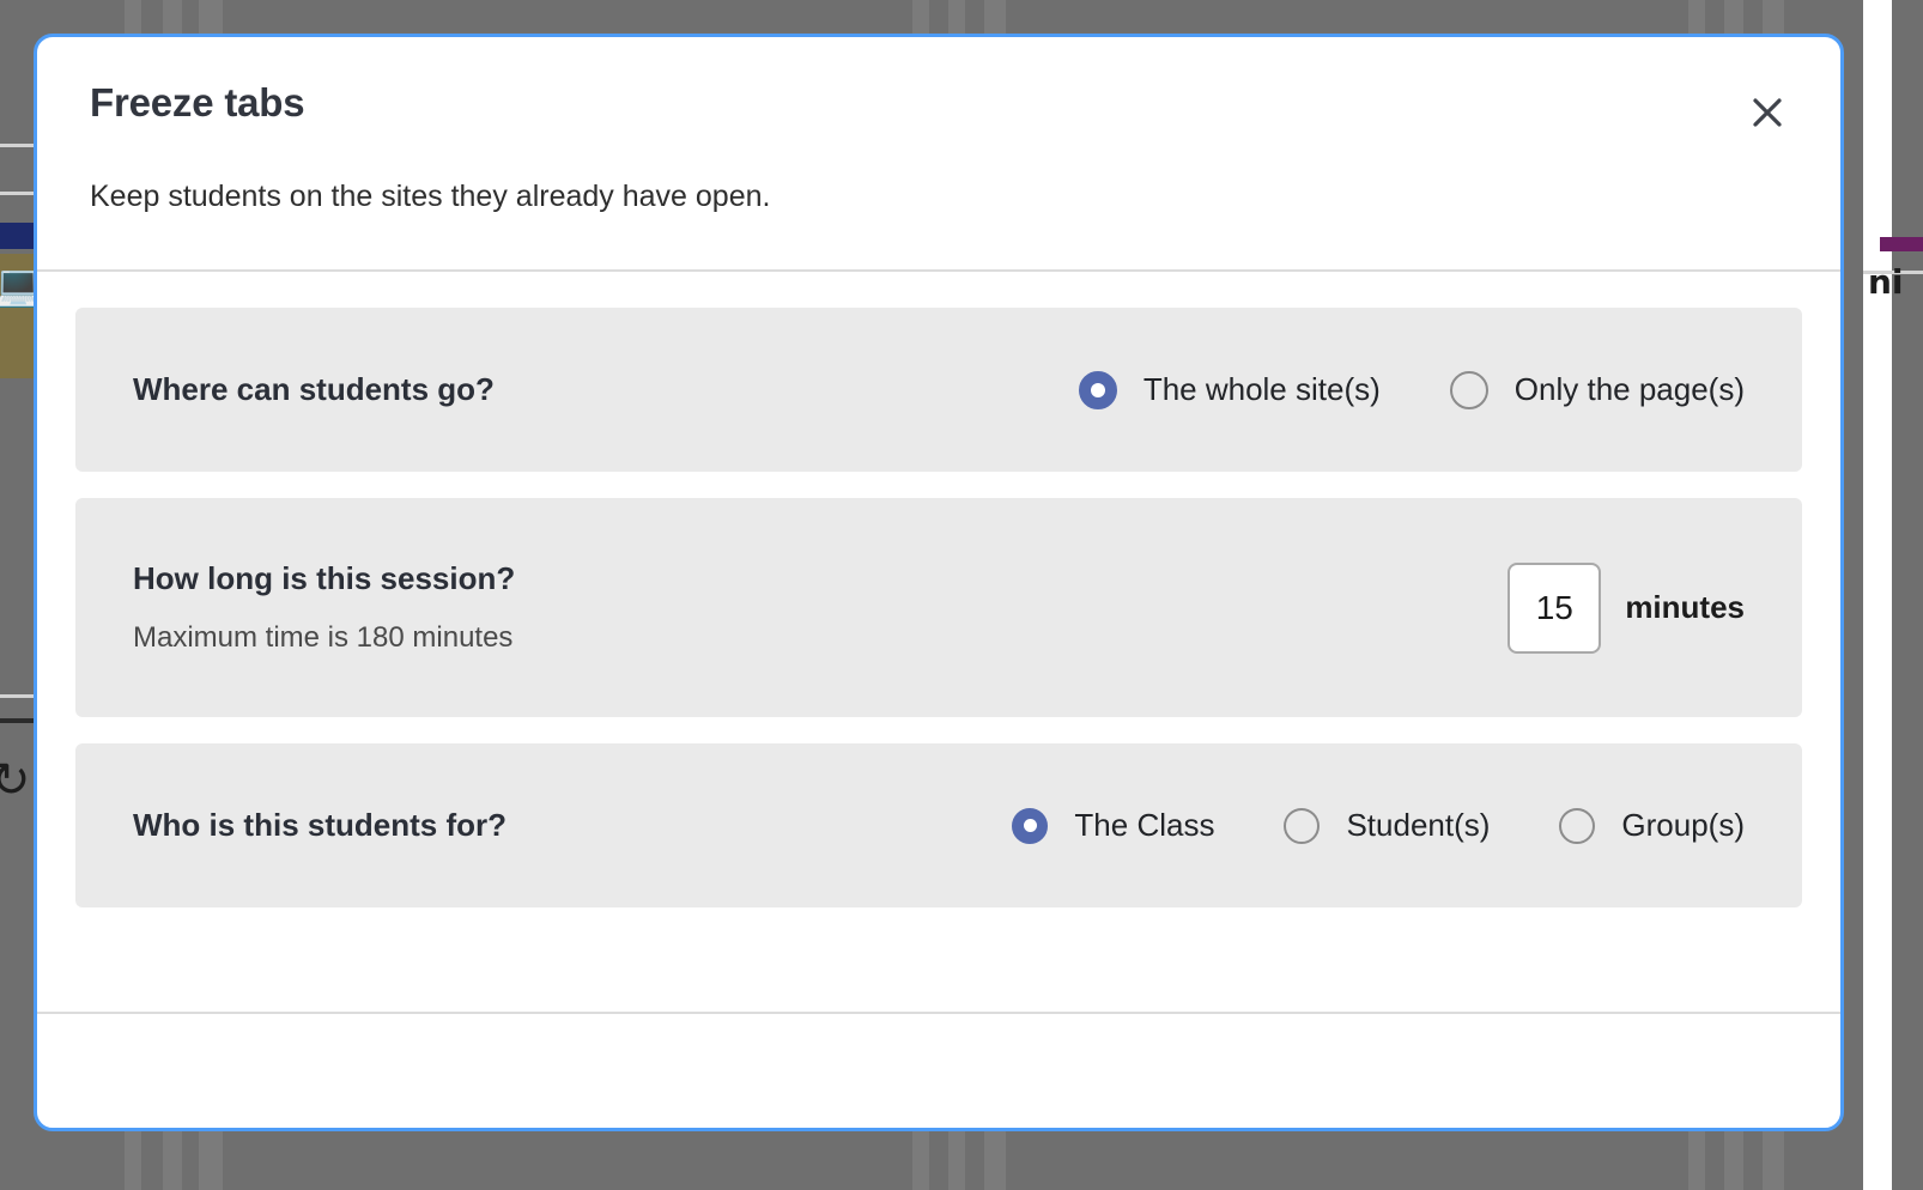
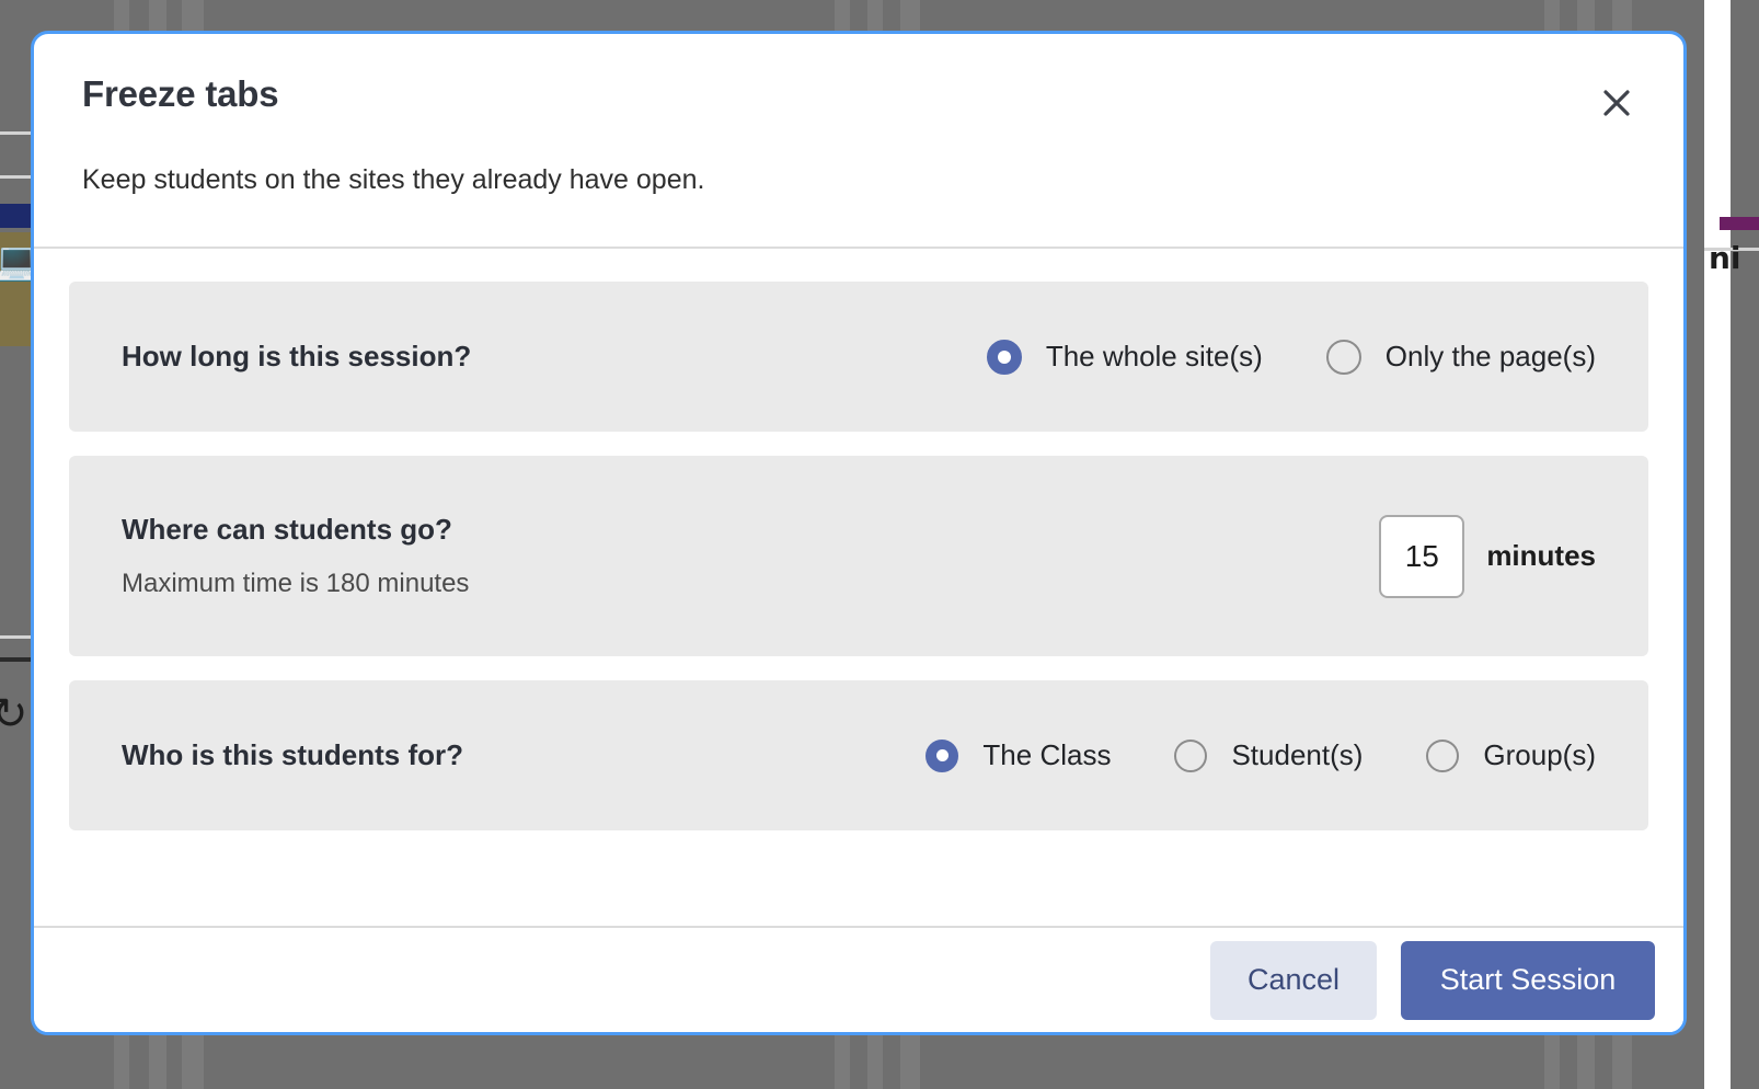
  💻
  ↻
  ni
  Freeze tabs
  Keep students on the sites they already have open.
- Where can students go?
+ How long is this session?
  The whole site(s)
  Only the page(s)
- How long is this session?
+ Where can students go?
  Maximum time is 180 minutes
  15
  minutes
  Who is this students for?
  The Class
  Student(s)
  Group(s)
+ Cancel
+ Start Session
